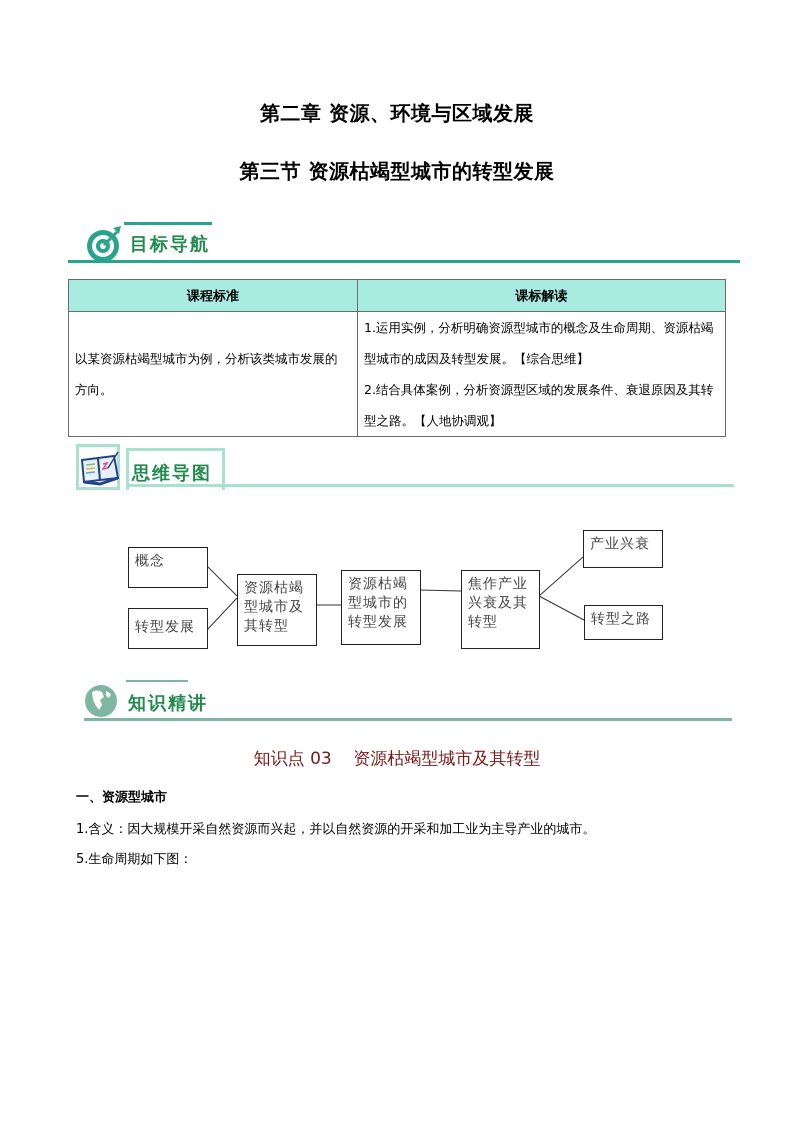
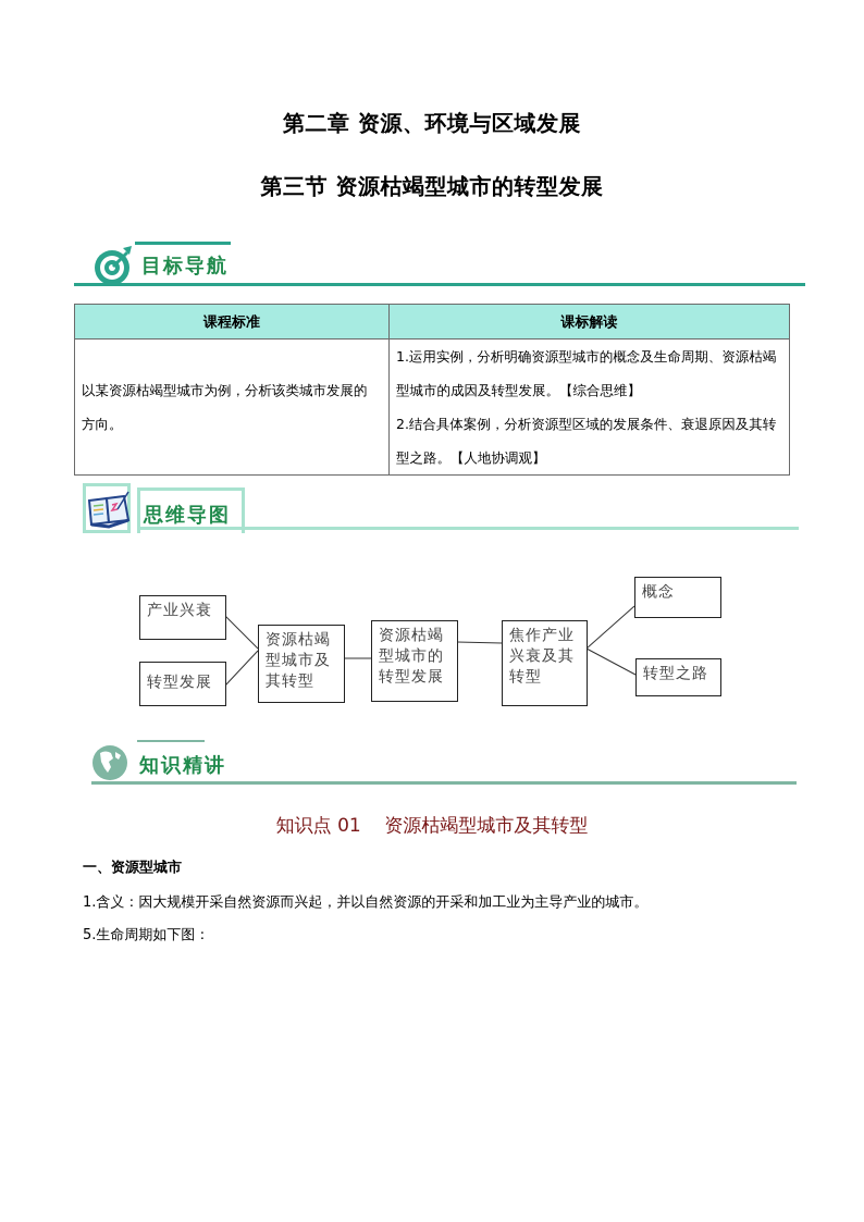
  第二章 资源、环境与区域发展
  第三节 资源枯竭型城市的转型发展
  目标导航
  课程标准	课标解读
  以某资源枯竭型城市为例，分析该类城市发展的方向。	1.运用实例，分析明确资源型城市的概念及生命周期、资源枯竭型城市的成因及转型发展。【综合思维】 2.结合具体案例，分析资源型区域的发展条件、衰退原因及其转型之路。【人地协调观】
  思维导图
- 概念
+ 产业兴衰
  转型发展
  资源枯竭型城市及其转型
  资源枯竭型城市的转型发展
  焦作产业兴衰及其转型
- 产业兴衰
+ 概念
  转型之路
  知识精讲
- 知识点 03 资源枯竭型城市及其转型
+ 知识点 01 资源枯竭型城市及其转型
  一、资源型城市
  1.含义：因大规模开采自然资源而兴起，并以自然资源的开采和加工业为主导产业的城市。
  5.生命周期如下图：
